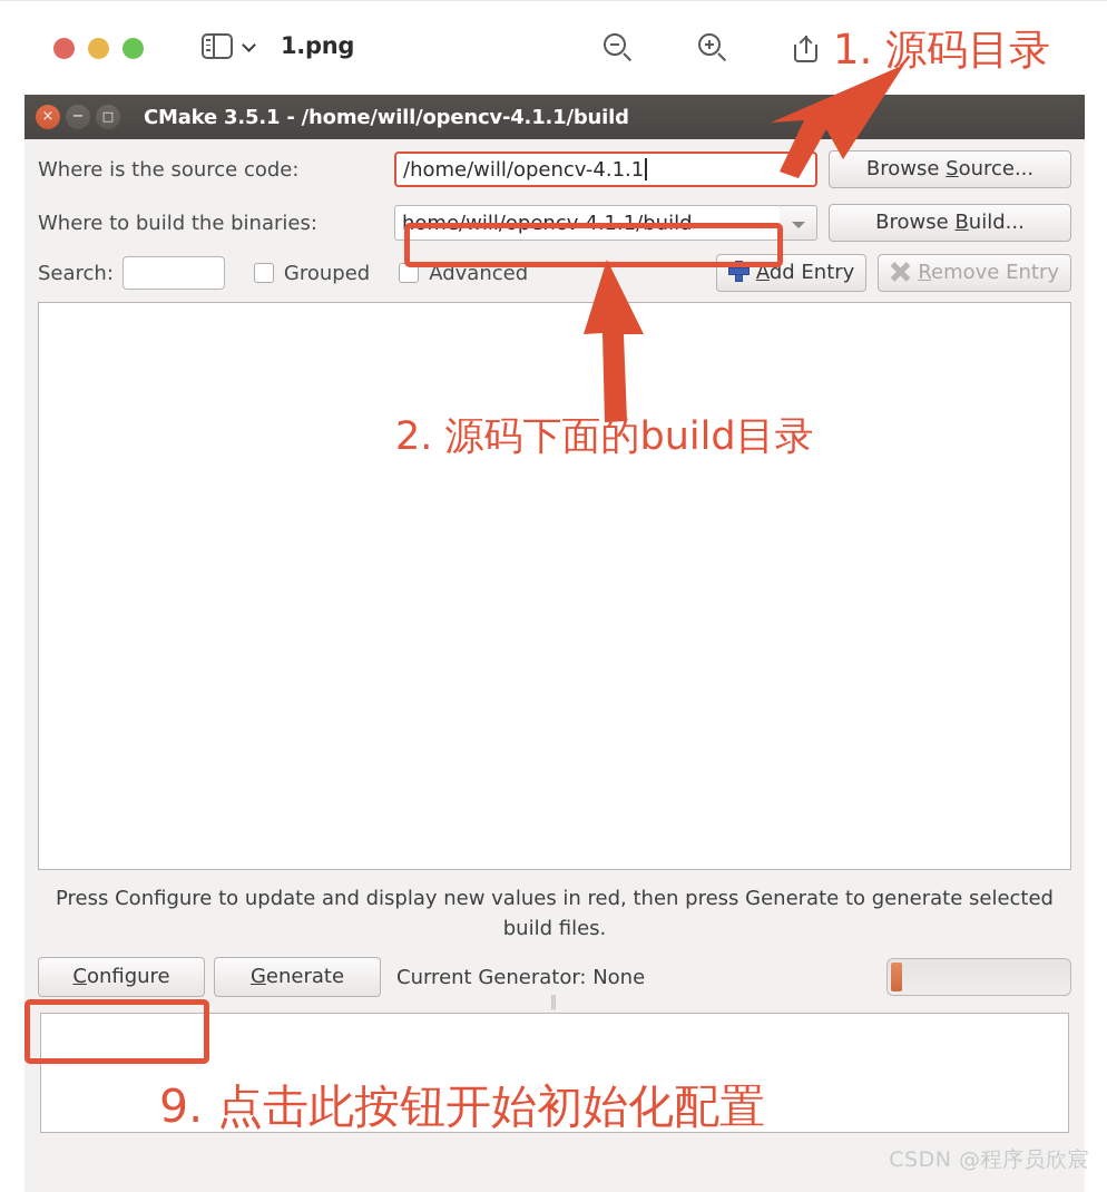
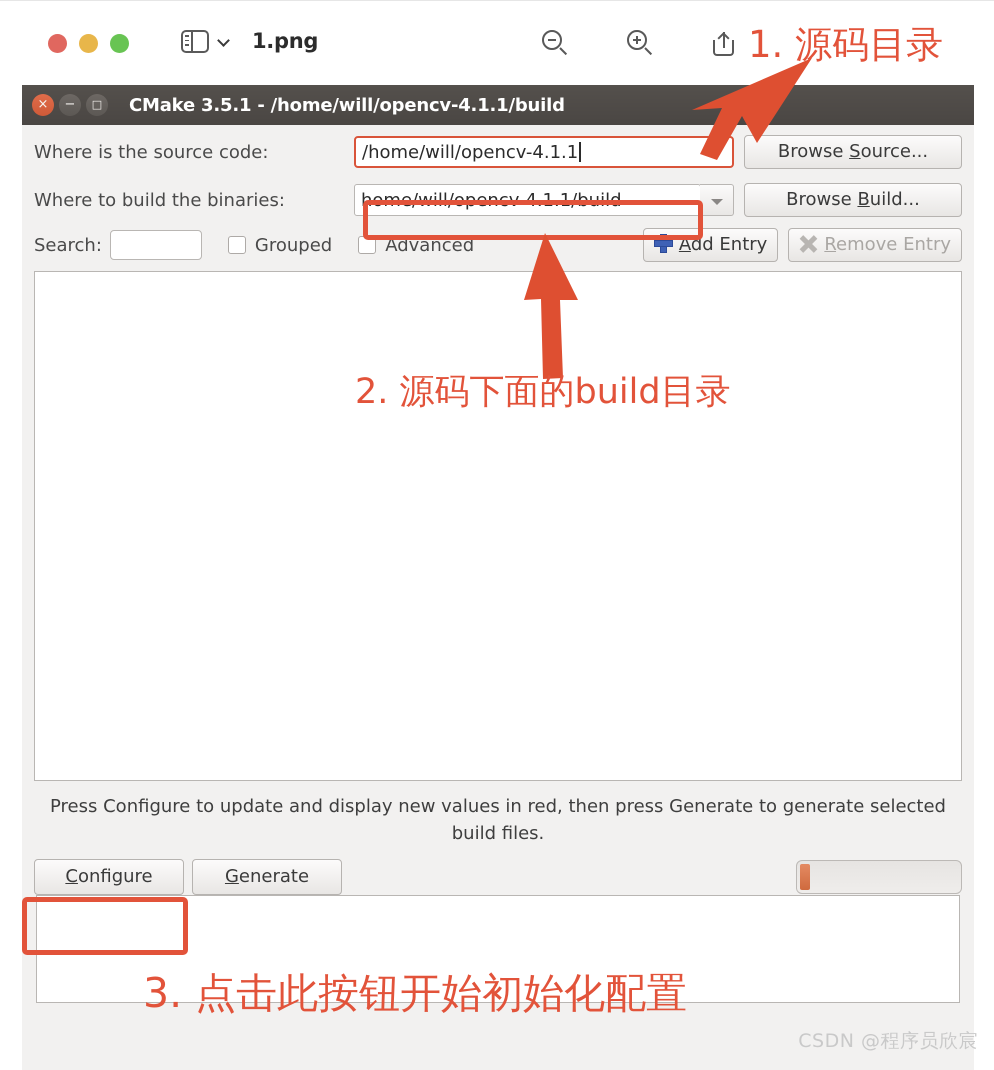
  1.png
  ×
  −
  □
  CMake 3.5.1 - /home/will/opencv-4.1.1/build
  Where is the source code:
  /home/will/opencv-4.1.1
  Browse Source...
  Where to build the binaries:
  home/will/opencv-4.1.1/build
  Browse Build...
  Search:
  Grouped
  Advanced
  Add Entry
  Remove Entry
  Press Configure to update and display new values in red, then press Generate to generate selected build files.
  Configure
  Generate
- Current Generator: None
- ‖
  1. 源码目录
  2. 源码下面的build目录
- 9. 点击此按钮开始初始化配置
+ 3. 点击此按钮开始初始化配置
  CSDN @程序员欣宸
